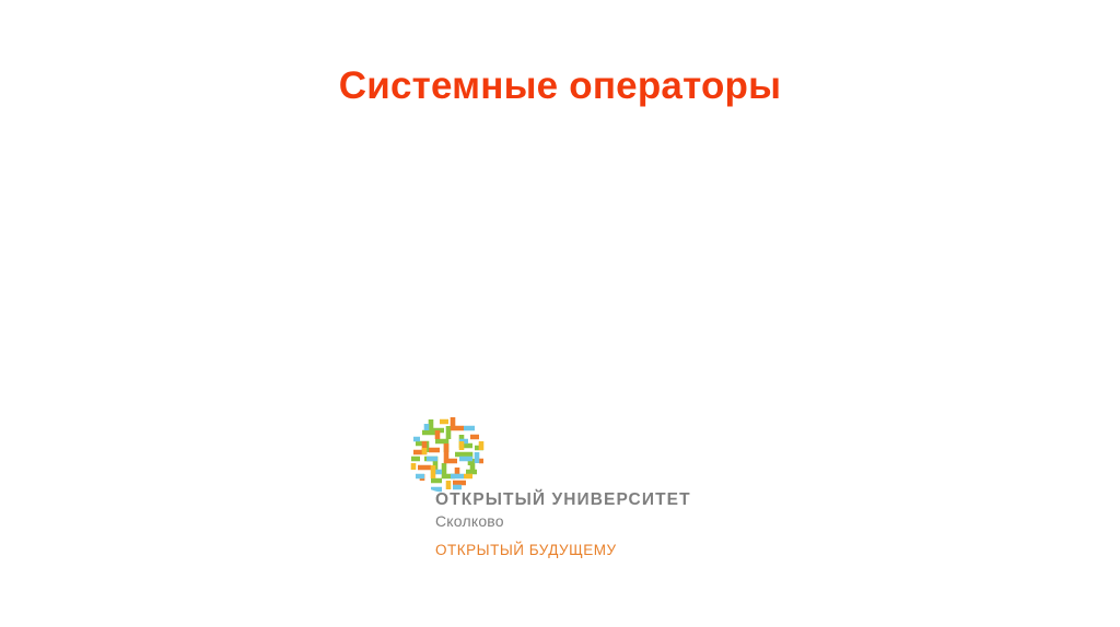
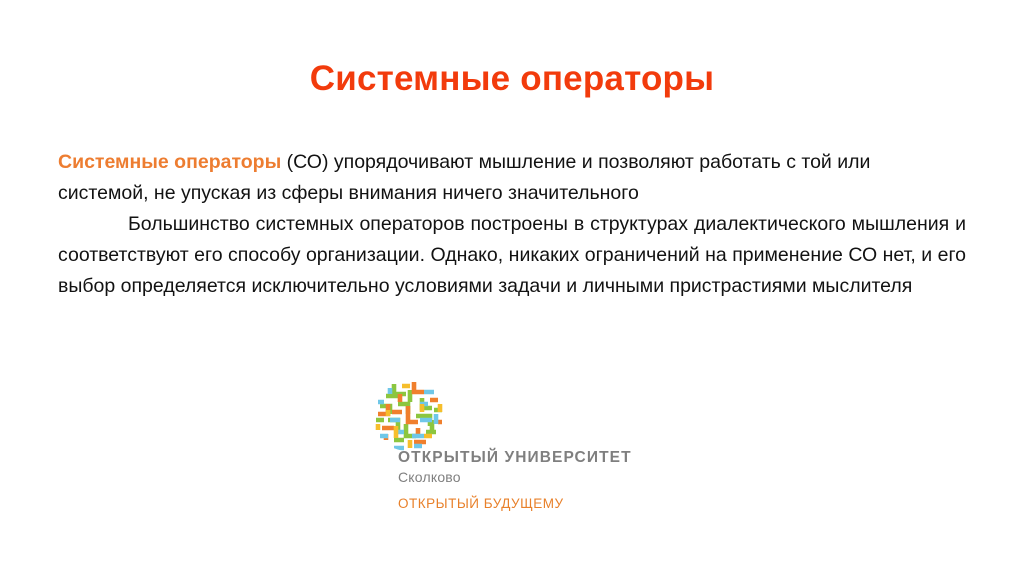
  Системные операторы
+ Системные операторы (СО) упорядочивают мышление и позволяют работать с той или системой, не упуская из сферы внимания ничего значительного
+ Большинство системных операторов построены в структурах диалектического мышления и соответствуют его способу организации. Однако, никаких ограничений на применение СО нет, и его выбор определяется исключительно условиями задачи и личными пристрастиями мыслителя
  ОТКРЫТЫЙ УНИВЕРСИТЕТ
  Сколково
  ОТКРЫТЫЙ БУДУЩЕМУ
